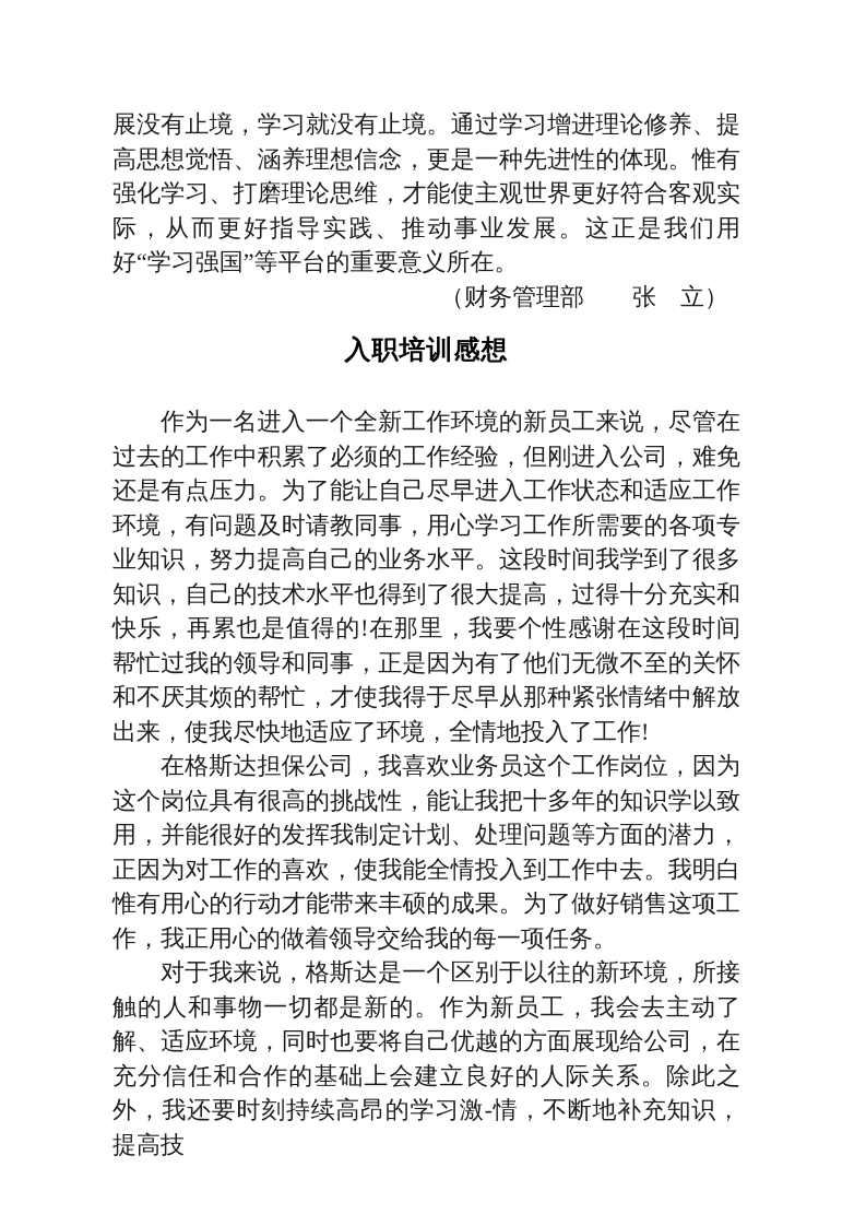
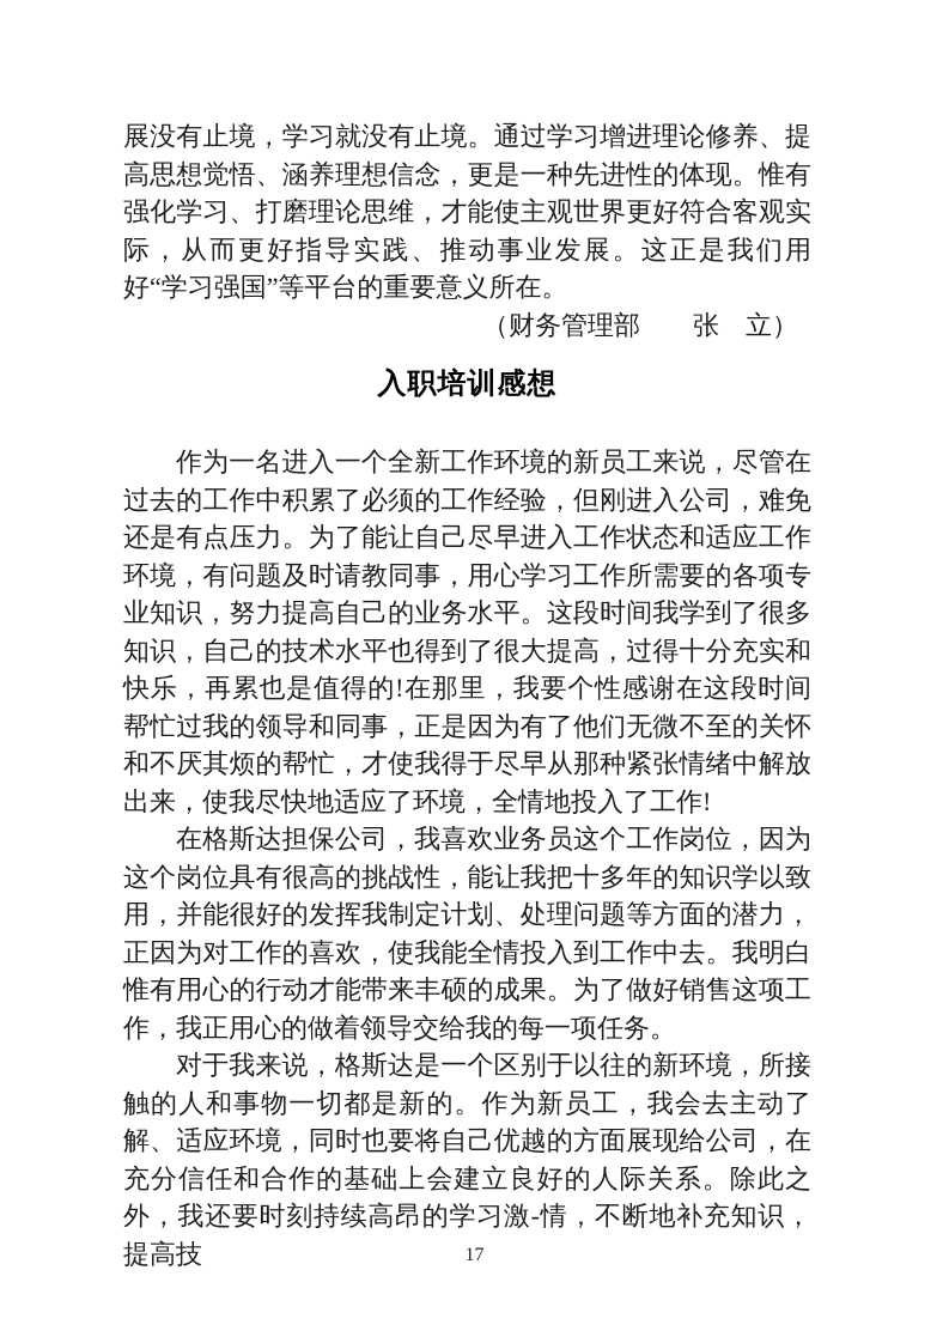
  展没有止境，学习就没有止境。通过学习增进理论修养、提高思想觉悟、涵养理想信念，更是一种先进性的体现。惟有强化学习、打磨理论思维，才能使主观世界更好符合客观实际，从而更好指导实践、推动事业发展。这正是我们用好“学习强国”等平台的重要意义所在。
  （财务管理部 张 立）
  入职培训感想
  作为一名进入一个全新工作环境的新员工来说，尽管在过去的工作中积累了必须的工作经验，但刚进入公司，难免还是有点压力。为了能让自己尽早进入工作状态和适应工作环境，有问题及时请教同事，用心学习工作所需要的各项专业知识，努力提高自己的业务水平。这段时间我学到了很多知识，自己的技术水平也得到了很大提高，过得十分充实和快乐，再累也是值得的!在那里，我要个性感谢在这段时间帮忙过我的领导和同事，正是因为有了他们无微不至的关怀和不厌其烦的帮忙，才使我得于尽早从那种紧张情绪中解放出来，使我尽快地适应了环境，全情地投入了工作!
  在格斯达担保公司，我喜欢业务员这个工作岗位，因为这个岗位具有很高的挑战性，能让我把十多年的知识学以致用，并能很好的发挥我制定计划、处理问题等方面的潜力，正因为对工作的喜欢，使我能全情投入到工作中去。我明白惟有用心的行动才能带来丰硕的成果。为了做好销售这项工作，我正用心的做着领导交给我的每一项任务。
  对于我来说，格斯达是一个区别于以往的新环境，所接触的人和事物一切都是新的。作为新员工，我会去主动了解、适应环境，同时也要将自己优越的方面展现给公司，在充分信任和合作的基础上会建立良好的人际关系。除此之外，我还要时刻持续高昂的学习激-情，不断地补充知识，提高技
+ 17
